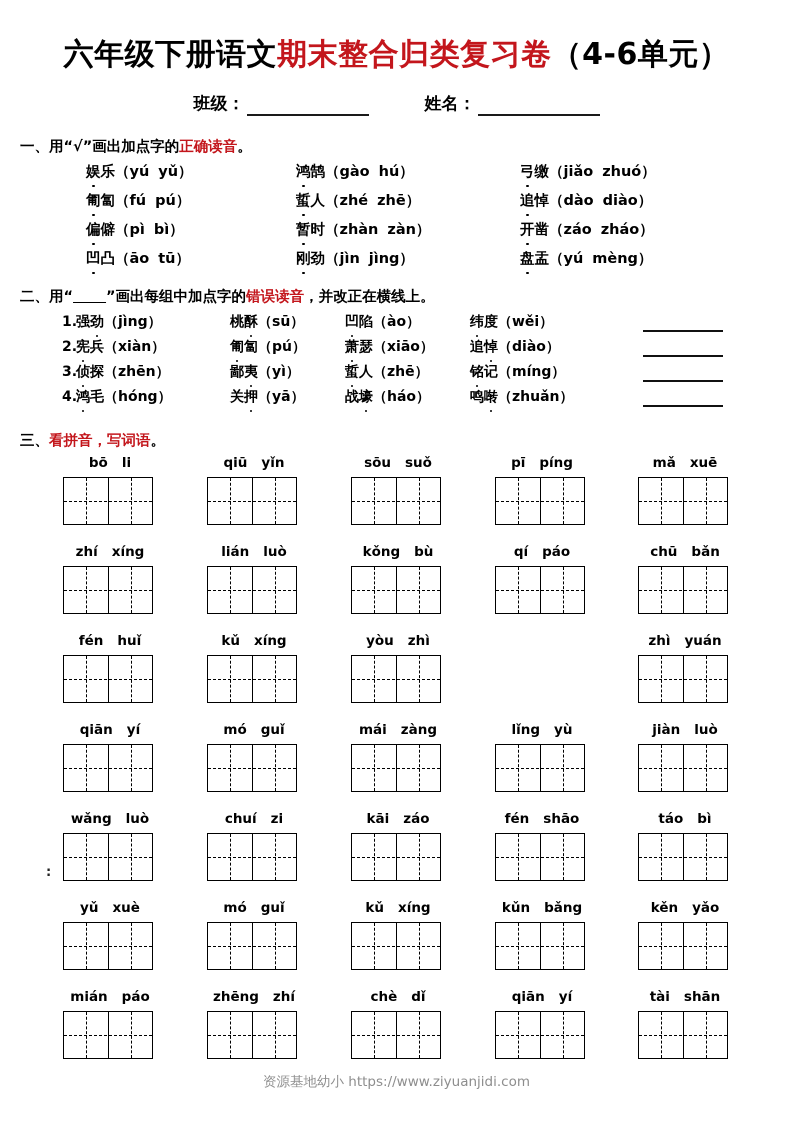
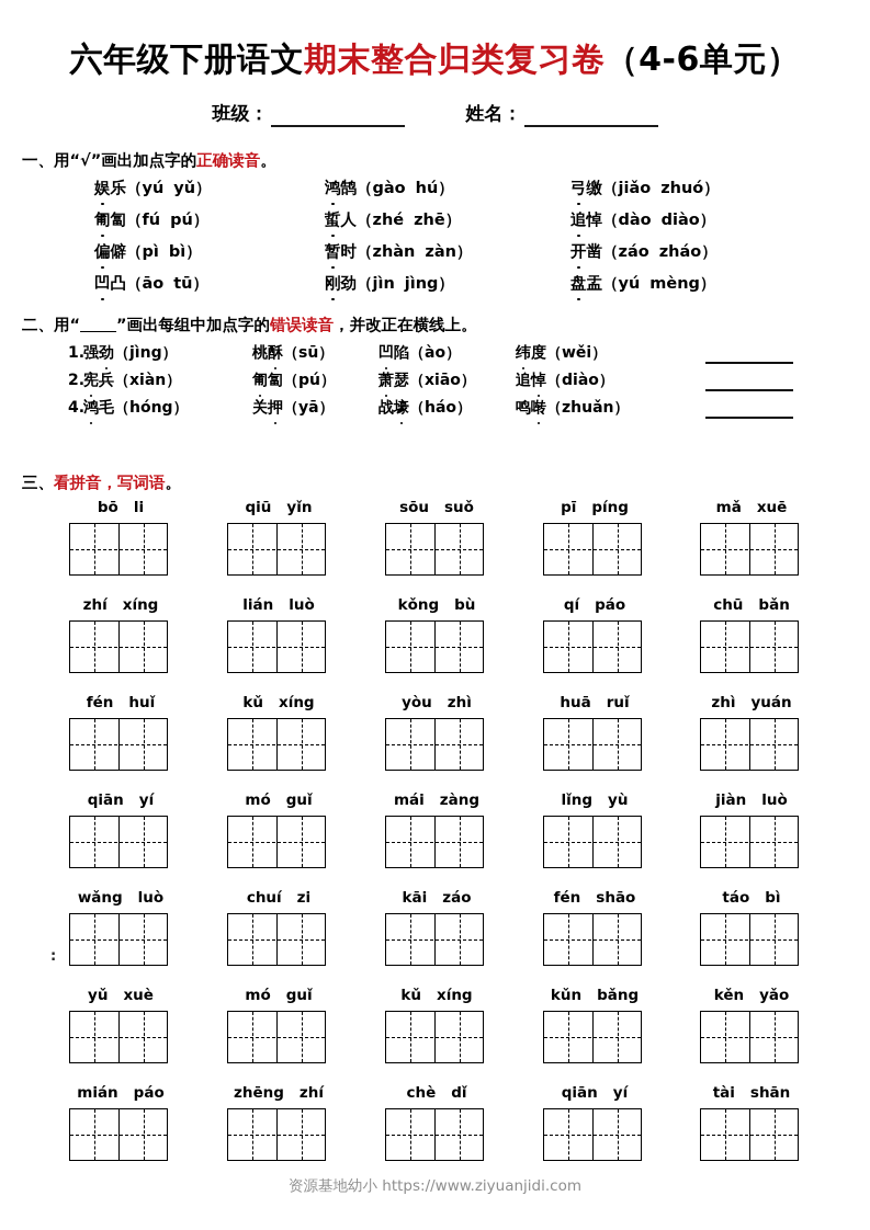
  六年级下册语文期末整合归类复习卷（4-6单元）
  班级：
  姓名：
  一、用“√”画出加点字的正确读音。
  娱乐（yú yǔ）
  鸿鹄（gào hú）
  弓缴（jiǎo zhuó）
  匍匐（fú pú）
  蜇人（zhé zhē）
  追悼（dào diào）
  偏僻（pì bì）
  暂时（zhàn zàn）
  开凿（záo zháo）
  凹凸（āo tū）
  刚劲（jìn jìng）
  盘盂（yú mèng）
  二、用“ ”画出每组中加点字的错误读音，并改正在横线上。
  1.
  强劲（jìng）
  桃酥（sū）
  凹陷（ào）
  纬度（wěi）
  2.
  宪兵（xiàn）
  匍匐（pú）
  萧瑟（xiāo）
  追悼（diào）
- 3.
- 侦探（zhēn）
- 鄙夷（yì）
- 蜇人（zhē）
- 铭记（míng）
  4.
  鸿毛（hóng）
  关押（yā）
  战壕（háo）
  鸣啭（zhuǎn）
  三、看拼音，写词语。
  bō li
  qiū yǐn
  sōu suǒ
  pī píng
  mǎ xuē
  zhí xíng
  lián luò
  kǒng bù
  qí páo
  chū bǎn
  fén huǐ
  kǔ xíng
  yòu zhì
+ huā ruǐ
  zhì yuán
  qiān yí
  mó guǐ
  mái zàng
  lǐng yù
  jiàn luò
  wǎng luò
  chuí zi
  kāi záo
  fén shāo
  táo bì
  yǔ xuè
  mó guǐ
  kǔ xíng
  kǔn bǎng
  kěn yǎo
  mián páo
  zhēng zhí
  chè dǐ
  qiān yí
  tài shān
  :
  资源基地幼小 https://www.ziyuanjidi.com
